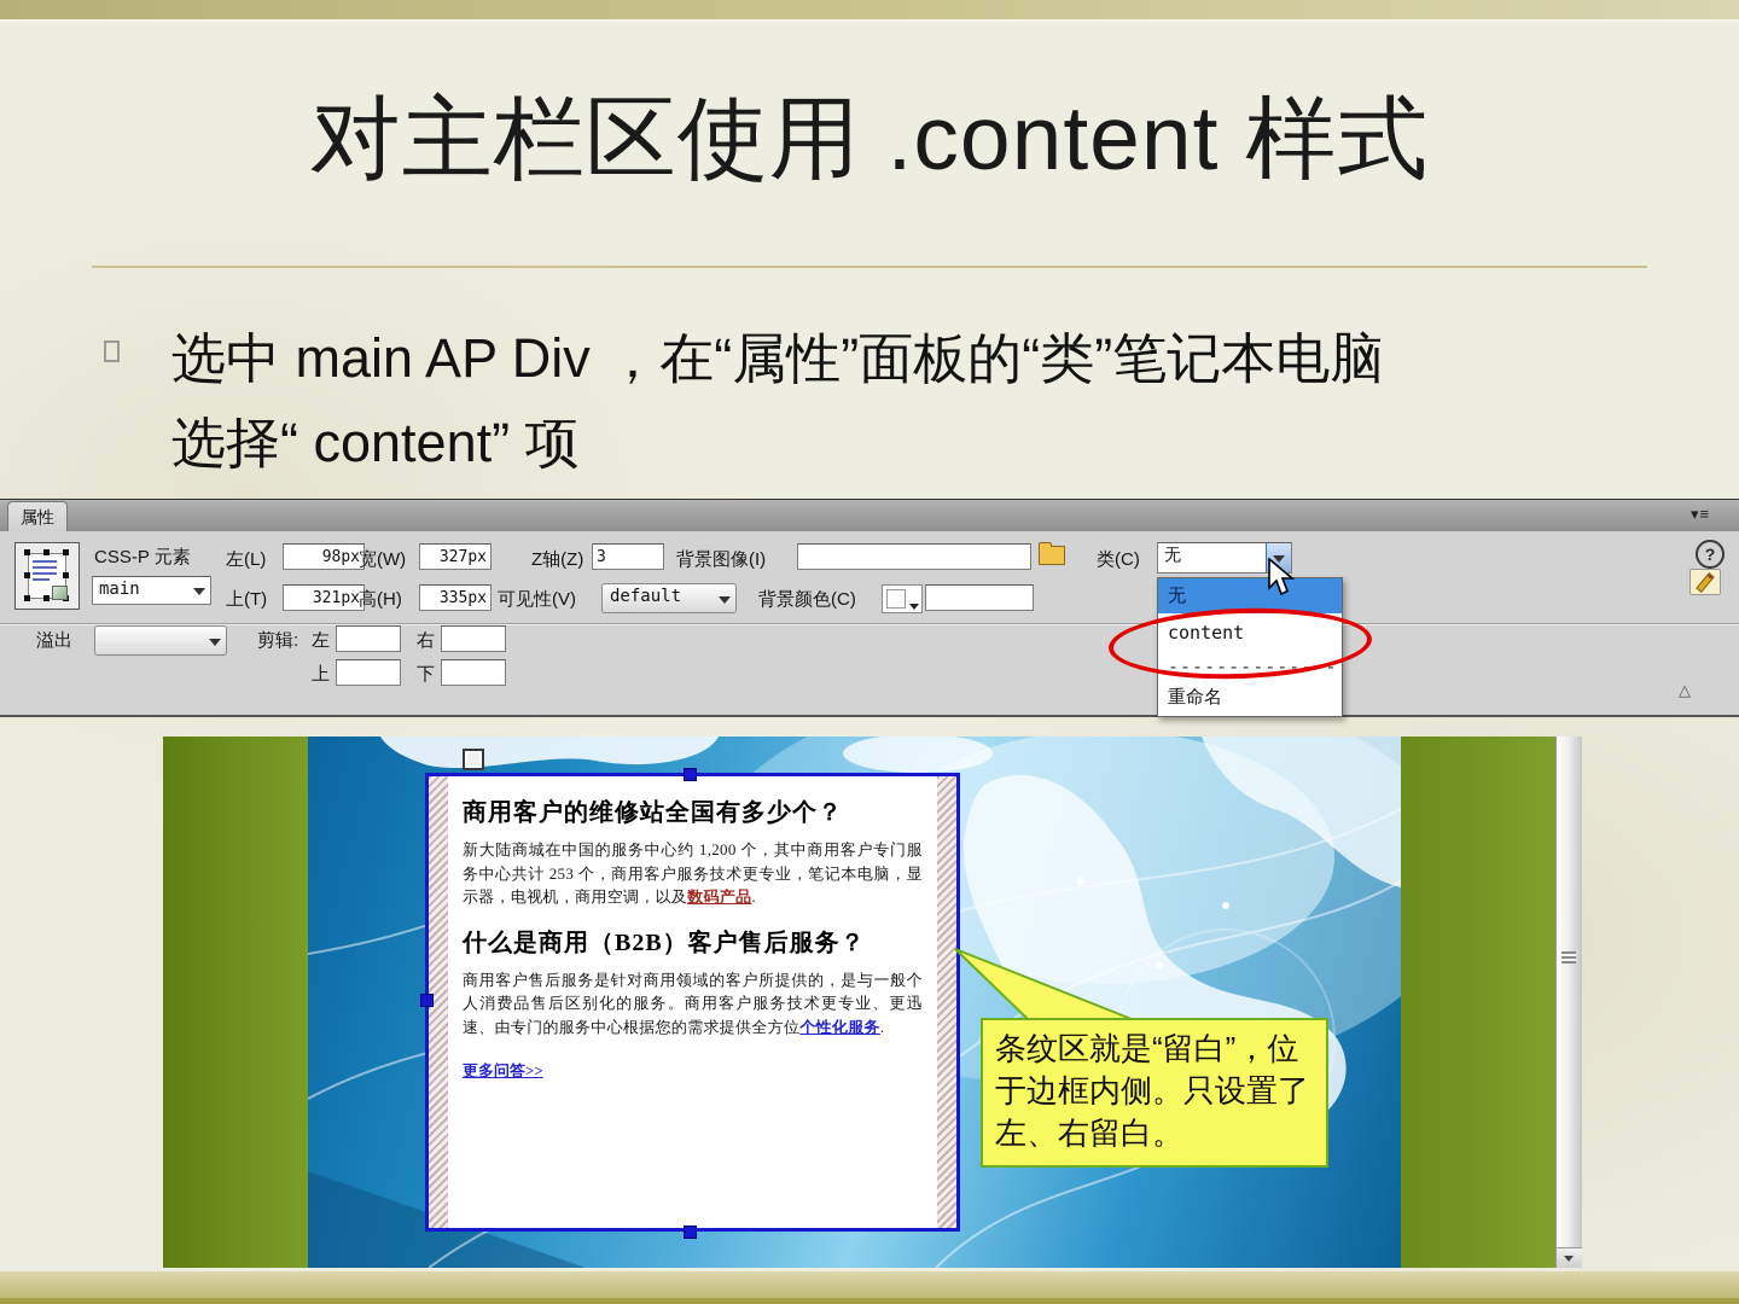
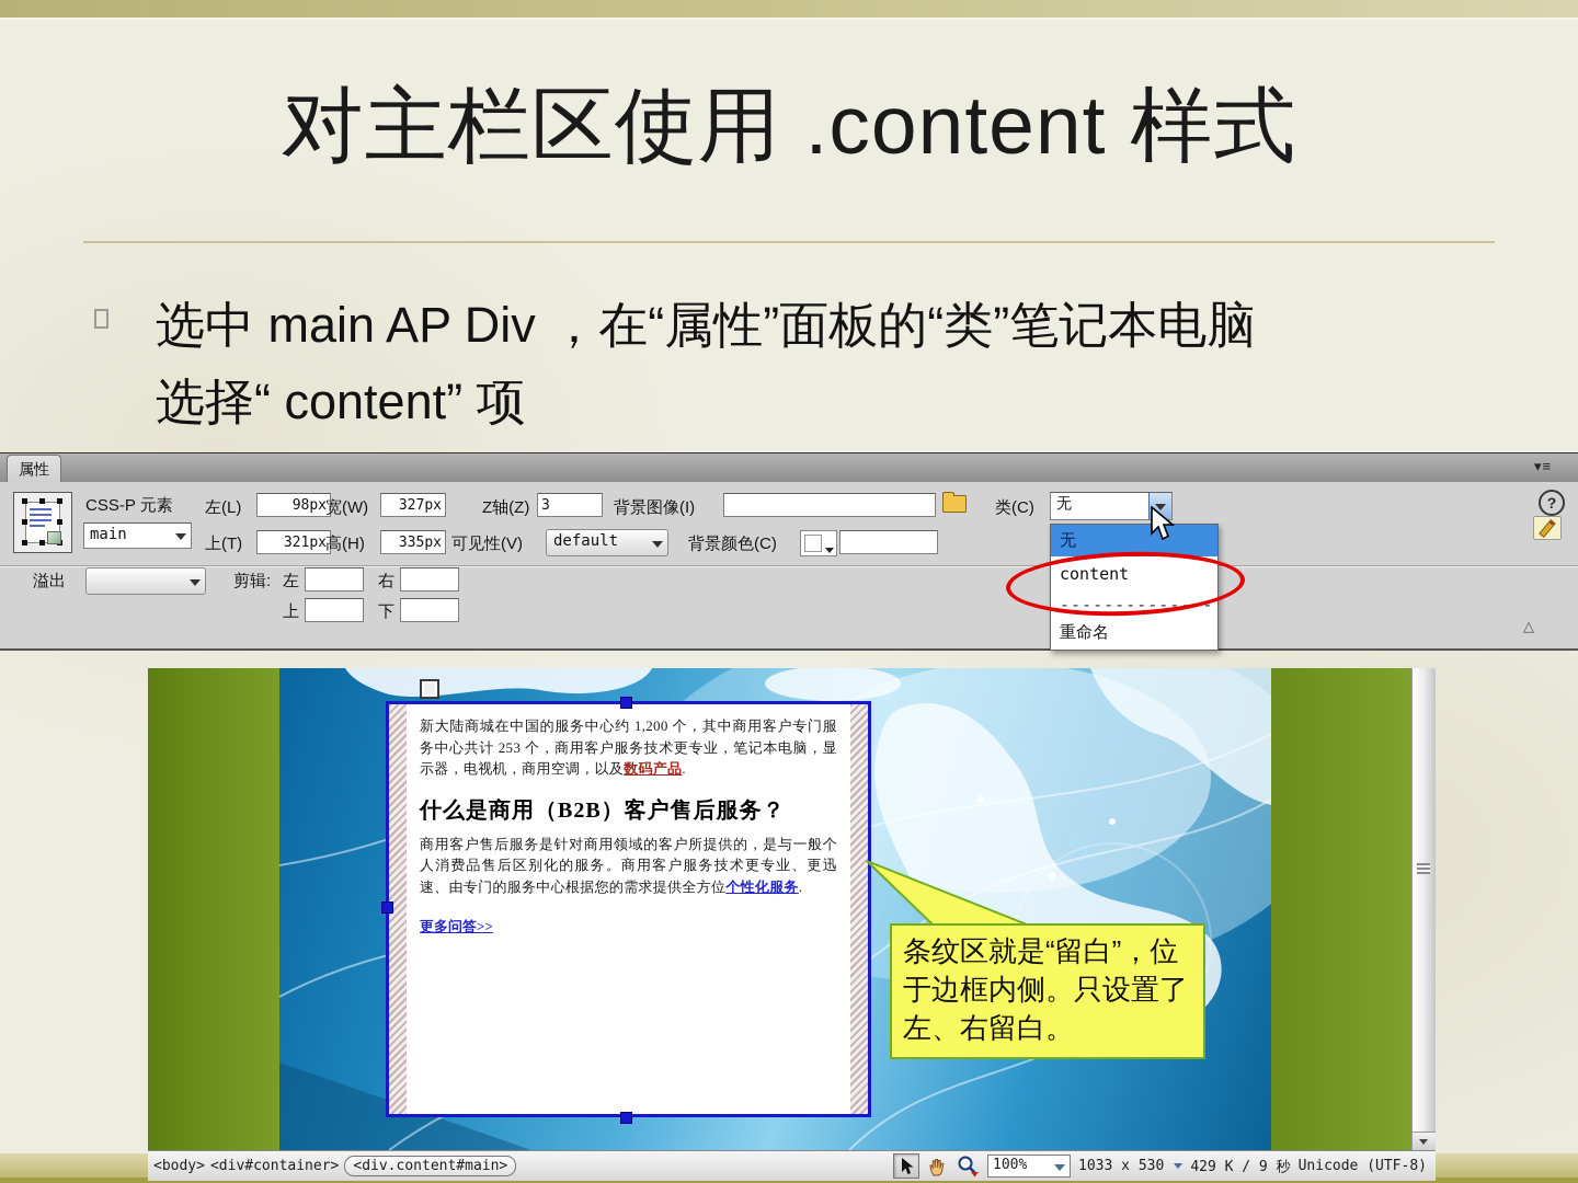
  对主栏区使用 .content 样式
  选中 main AP Div ，在“属性”面板的“类”笔记本电脑
  选择“ content” 项
  属性
  ▾≡
  CSS-P 元素
  main
  左(L)
  98px
  宽(W)
  327px
  Z轴(Z)
  3
  背景图像(I)
  类(C)
  无
  ?
  上(T)
  321px
  高(H)
  335px
  可见性(V)
  default
  背景颜色(C)
  溢出
  剪辑:
  左
  右
  上
  下
  △
  无
  content
  --------------
  重命名
- 商用客户的维修站全国有多少个？
  新大陆商城在中国的服务中心约 1,200 个，其中商用客户专门服务中心共计 253 个，商用客户服务技术更专业，笔记本电脑，显示器，电视机，商用空调，以及数码产品.
  什么是商用（B2B）客户售后服务？
  商用客户售后服务是针对商用领域的客户所提供的，是与一般个人消费品售后区别化的服务。商用客户服务技术更专业、更迅速、由专门的服务中心根据您的需求提供全方位个性化服务.
  更多问答>>
  条纹区就是“留白”，位于边框内侧。只设置了左、右留白。
+ <body>
+ <div#container>
+ <div.content#main>
+ 100%
+ 1033 x 530
+ 429 K / 9 秒
+ Unicode (UTF-8)
